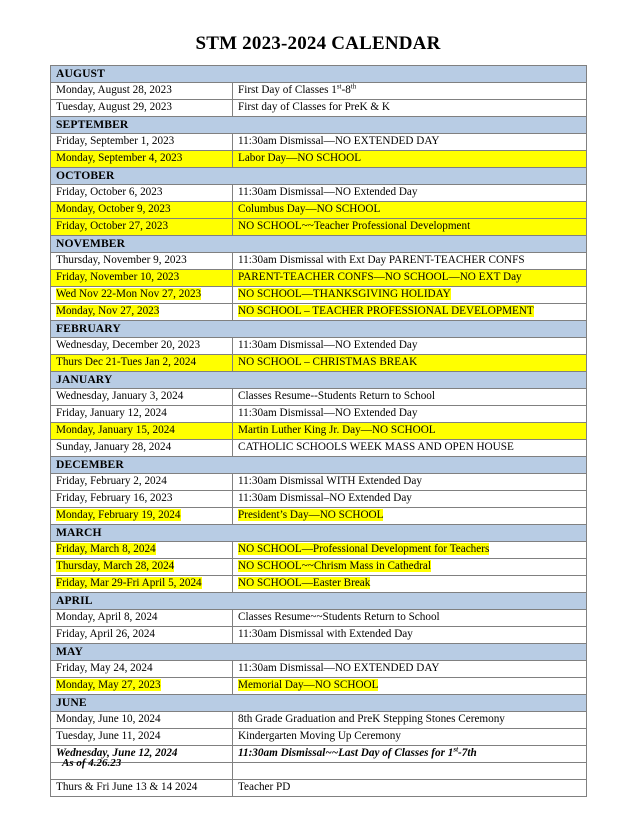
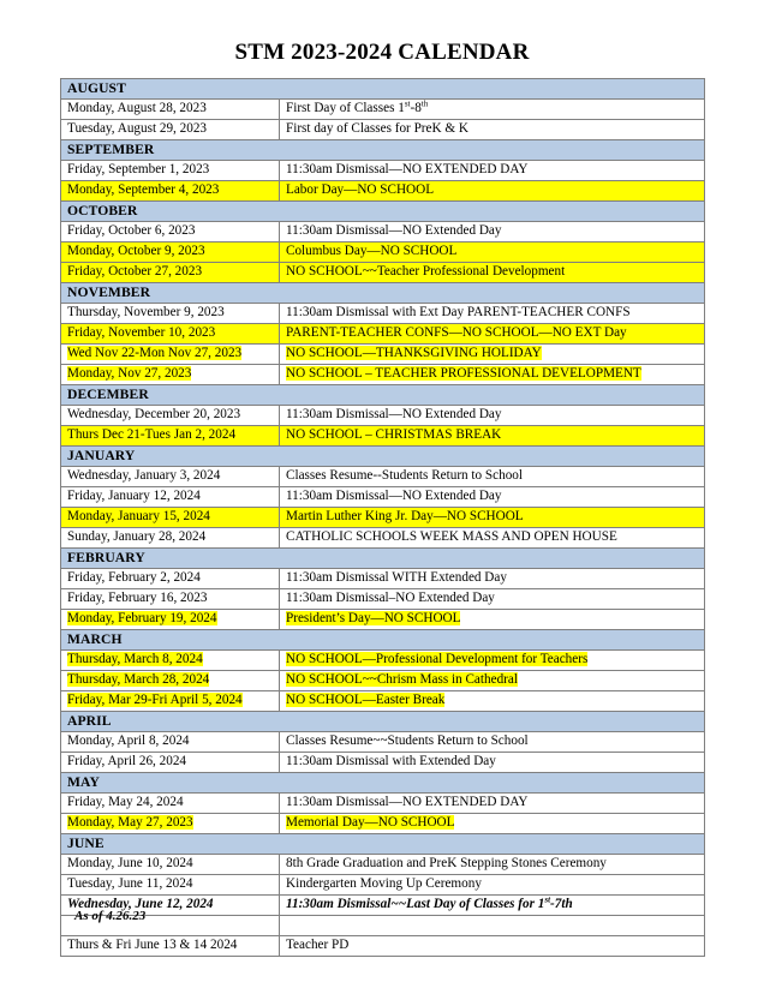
  STM 2023-2024 CALENDAR
  AUGUST
  Monday, August 28, 2023	First Day of Classes 1st-8th
  Tuesday, August 29, 2023	First day of Classes for PreK & K
  SEPTEMBER
  Friday, September 1, 2023	11:30am Dismissal—NO EXTENDED DAY
  Monday, September 4, 2023	Labor Day—NO SCHOOL
  OCTOBER
  Friday, October 6, 2023	11:30am Dismissal—NO Extended Day
  Monday, October 9, 2023	Columbus Day—NO SCHOOL
  Friday, October 27, 2023	NO SCHOOL~~Teacher Professional Development
  NOVEMBER
  Thursday, November 9, 2023	11:30am Dismissal with Ext Day PARENT-TEACHER CONFS
  Friday, November 10, 2023	PARENT-TEACHER CONFS—NO SCHOOL—NO EXT Day
  Wed Nov 22-Mon Nov 27, 2023	NO SCHOOL—THANKSGIVING HOLIDAY
  Monday, Nov 27, 2023	NO SCHOOL – TEACHER PROFESSIONAL DEVELOPMENT
- FEBRUARY
+ DECEMBER
  Wednesday, December 20, 2023	11:30am Dismissal—NO Extended Day
  Thurs Dec 21-Tues Jan 2, 2024	NO SCHOOL – CHRISTMAS BREAK
  JANUARY
  Wednesday, January 3, 2024	Classes Resume--Students Return to School
  Friday, January 12, 2024	11:30am Dismissal—NO Extended Day
  Monday, January 15, 2024	Martin Luther King Jr. Day—NO SCHOOL
  Sunday, January 28, 2024	CATHOLIC SCHOOLS WEEK MASS AND OPEN HOUSE
- DECEMBER
+ FEBRUARY
  Friday, February 2, 2024	11:30am Dismissal WITH Extended Day
  Friday, February 16, 2023	11:30am Dismissal–NO Extended Day
  Monday, February 19, 2024	President’s Day—NO SCHOOL
  MARCH
- Friday, March 8, 2024	NO SCHOOL—Professional Development for Teachers
+ Thursday, March 8, 2024	NO SCHOOL—Professional Development for Teachers
  Thursday, March 28, 2024	NO SCHOOL~~Chrism Mass in Cathedral
  Friday, Mar 29-Fri April 5, 2024	NO SCHOOL—Easter Break
  APRIL
  Monday, April 8, 2024	Classes Resume~~Students Return to School
  Friday, April 26, 2024	11:30am Dismissal with Extended Day
  MAY
  Friday, May 24, 2024	11:30am Dismissal—NO EXTENDED DAY
  Monday, May 27, 2023	Memorial Day—NO SCHOOL
  JUNE
  Monday, June 10, 2024	8th Grade Graduation and PreK Stepping Stones Ceremony
  Tuesday, June 11, 2024	Kindergarten Moving Up Ceremony
  Wednesday, June 12, 2024	11:30am Dismissal~~Last Day of Classes for 1st-7th
  Thurs & Fri June 13 & 14 2024	Teacher PD
  As of 4.26.23
